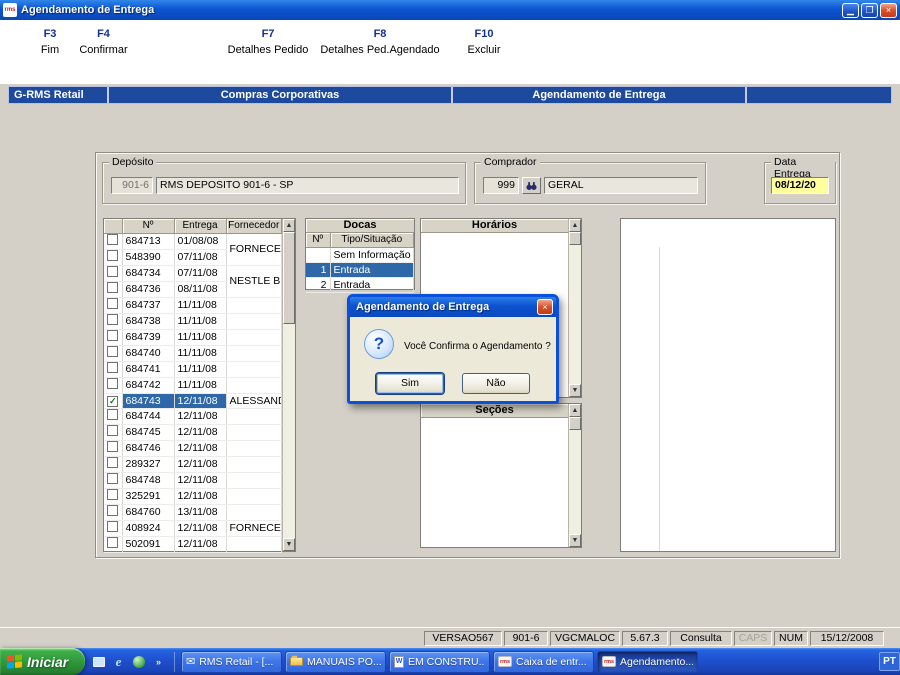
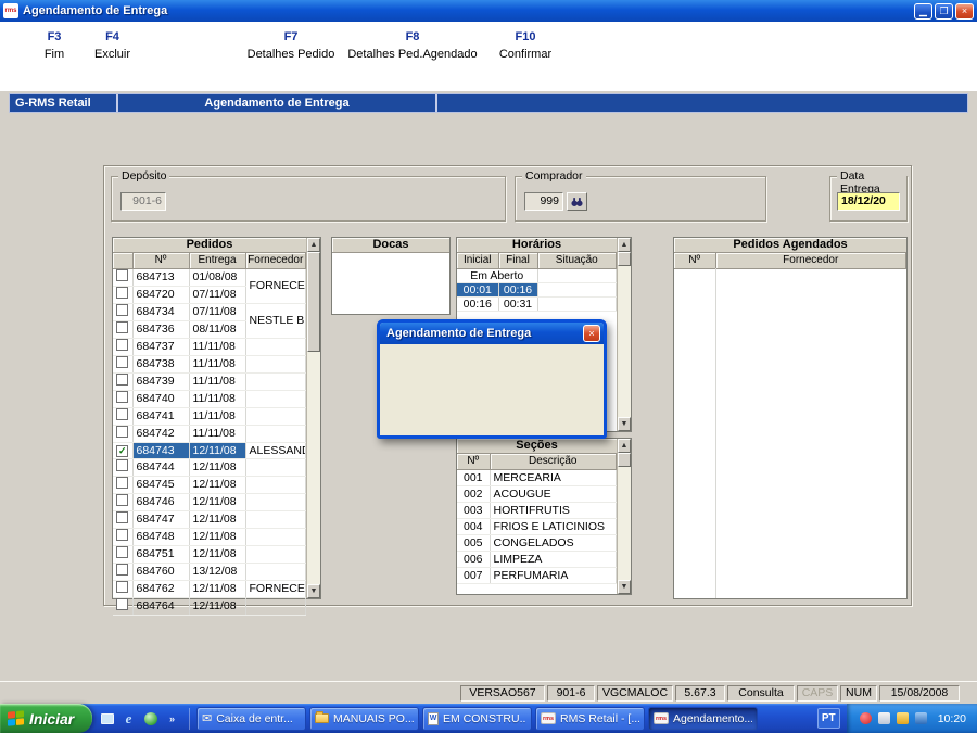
  Agendamento de Entrega
  ▁
  ❐
  ×
  F3
  Fim
  F4
- Confirmar
+ Excluir
  F7
  Detalhes Pedido
  F8
  Detalhes Ped.Agendado
  F10
- Excluir
+ Confirmar
  G-RMS Retail
- Compras Corporativas
  Agendamento de Entrega
  Depósito
  901-6
- RMS DEPOSITO 901-6 - SP
  Comprador
  999
- GERAL
  Data Entrega
- 08/12/20
+ 18/12/20
+ Pedidos
  	Nº	Entrega	Fornecedor
  	684713	01/08/08	FORNECE
- 	548390	07/11/08
+ 	684720	07/11/08
  	684734	07/11/08	NESTLE B
  	684736	08/11/08
  	684737	11/11/08
  	684738	11/11/08
  	684739	11/11/08
  	684740	11/11/08
  	684741	11/11/08
  	684742	11/11/08
  ✓	684743	12/11/08	ALESSAN
  	684744	12/11/08
  	684745	12/11/08
  	684746	12/11/08
- 	289327	12/11/08
+ 	684747	12/11/08
  	684748	12/11/08
- 	325291	12/11/08
+ 	684751	12/11/08
- 	684760	13/11/08
+ 	684760	13/12/08
- 	408924	12/11/08	FORNECE
+ 	684762	12/11/08	FORNECE
- 	502091	12/11/08
+ 	684764	12/11/08
  Docas
- Nº	Tipo/Situação
- 	Sem Informação
- 1	Entrada
- 2	Entrada
  Horários
+ Inicial	Final	Situação
+ Em Aberto
+ 00:01	00:16
+ 00:16	00:31
  Seções
+ Nº	Descrição
+ 001	MERCEARIA
+ 002	ACOUGUE
+ 003	HORTIFRUTIS
+ 004	FRIOS E LATICINIOS
+ 005	CONGELADOS
+ 006	LIMPEZA
+ 007	PERFUMARIA
+ Pedidos Agendados
+ Nº	Fornecedor
  Agendamento de Entrega
  ×
- ?
- Você Confirma o Agendamento ?
- Sim
- Não
  VERSAO567
  901-6
  VGCMALOC
  5.67.3
  Consulta
  CAPS
  NUM
- 15/12/2008
+ 15/08/2008
  Iniciar
  e
  »
  ✉
- RMS Retail - [...
+ Caixa de entr...
  MANUAIS PO...
  EM CONSTRU..
- Caixa de entr...
+ RMS Retail - [...
  Agendamento...
  PT
+ 10:20
